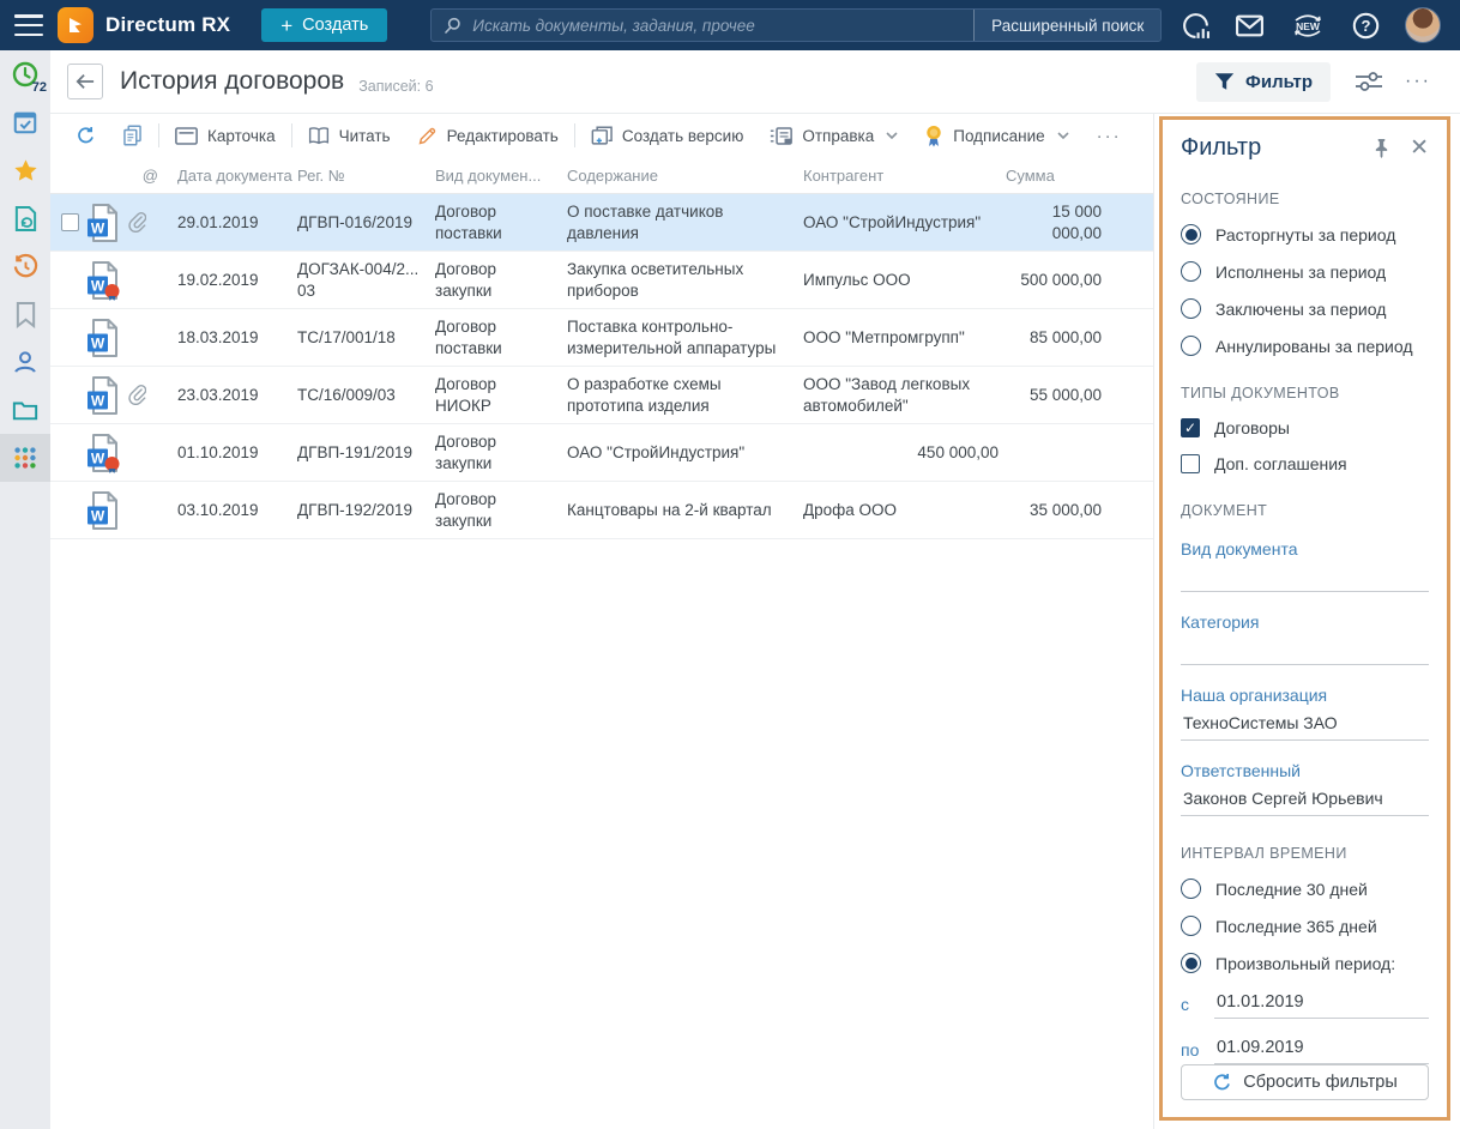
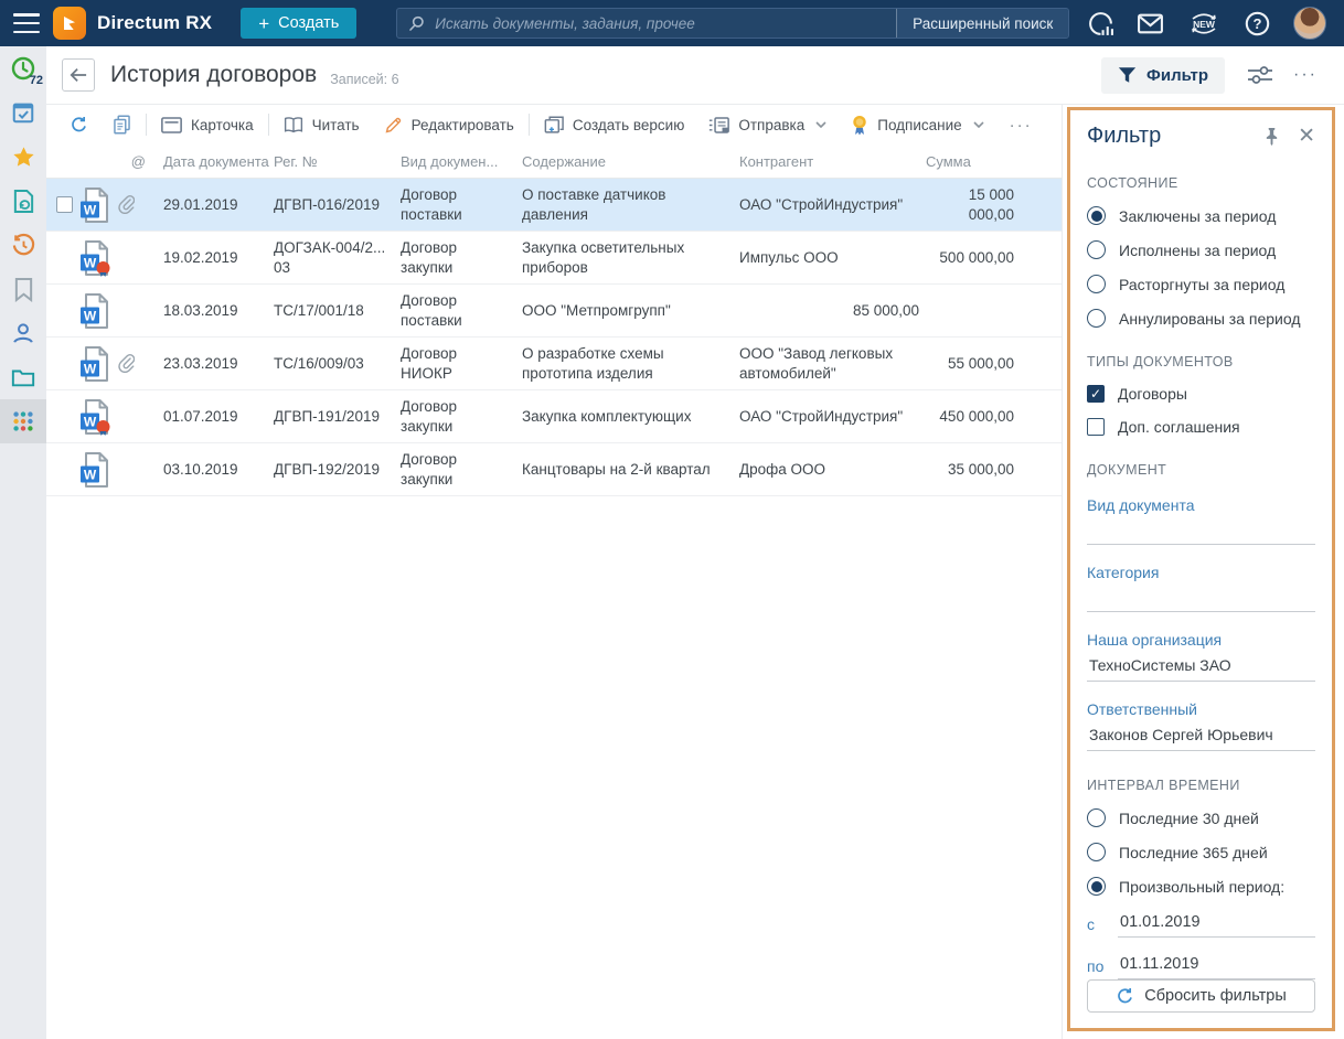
  Directum RX
  +
  Создать
  Искать документы, задания, прочее
  Расширенный поиск
  NEW
  ?
  72
  История договоров
  Записей: 6
  Фильтр
  ···
  Карточка
  Читать
  Редактировать
  Создать версию
  Отправка
  Подписание
  ···
  @
  Дата документа
  Рег. №
  Вид докумен...
  Содержание
  Контрагент
  Сумма
  W
  29.01.2019
  ДГВП-016/2019
  Договор поставки
  О поставке датчиков давления
  ОАО "СтройИндустрия"
  15 000 000,00
  W
  19.02.2019
  ДОГЗАК-004/2... 03
  Договор закупки
  Закупка осветительных приборов
  Импульс ООО
  500 000,00
  W
  18.03.2019
  ТС/17/001/18
  Договор поставки
- Поставка контрольно-измерительной аппаратуры
  ООО "Метпромгрупп"
  85 000,00
  W
  23.03.2019
  ТС/16/009/03
  Договор НИОКР
  О разработке схемы прототипа изделия
  ООО "Завод легковых автомобилей"
  55 000,00
  W
- 01.10.2019
+ 01.07.2019
  ДГВП-191/2019
  Договор закупки
+ Закупка комплектующих
  ОАО "СтройИндустрия"
  450 000,00
  W
  03.10.2019
  ДГВП-192/2019
  Договор закупки
  Канцтовары на 2-й квартал
  Дрофа ООО
  35 000,00
  Фильтр
  ✕
  СОСТОЯНИЕ
- Расторгнуты за период
+ Заключены за период
  Исполнены за период
- Заключены за период
+ Расторгнуты за период
  Аннулированы за период
  ТИПЫ ДОКУМЕНТОВ
  ✓
  Договоры
  Доп. соглашения
  ДОКУМЕНТ
  Вид документа
  Категория
  Наша организация
  ТехноСистемы ЗАО
  Ответственный
  Законов Сергей Юрьевич
  ИНТЕРВАЛ ВРЕМЕНИ
  Последние 30 дней
  Последние 365 дней
  Произвольный период:
  с
  01.01.2019
  по
- 01.09.2019
+ 01.11.2019
  Сбросить фильтры
